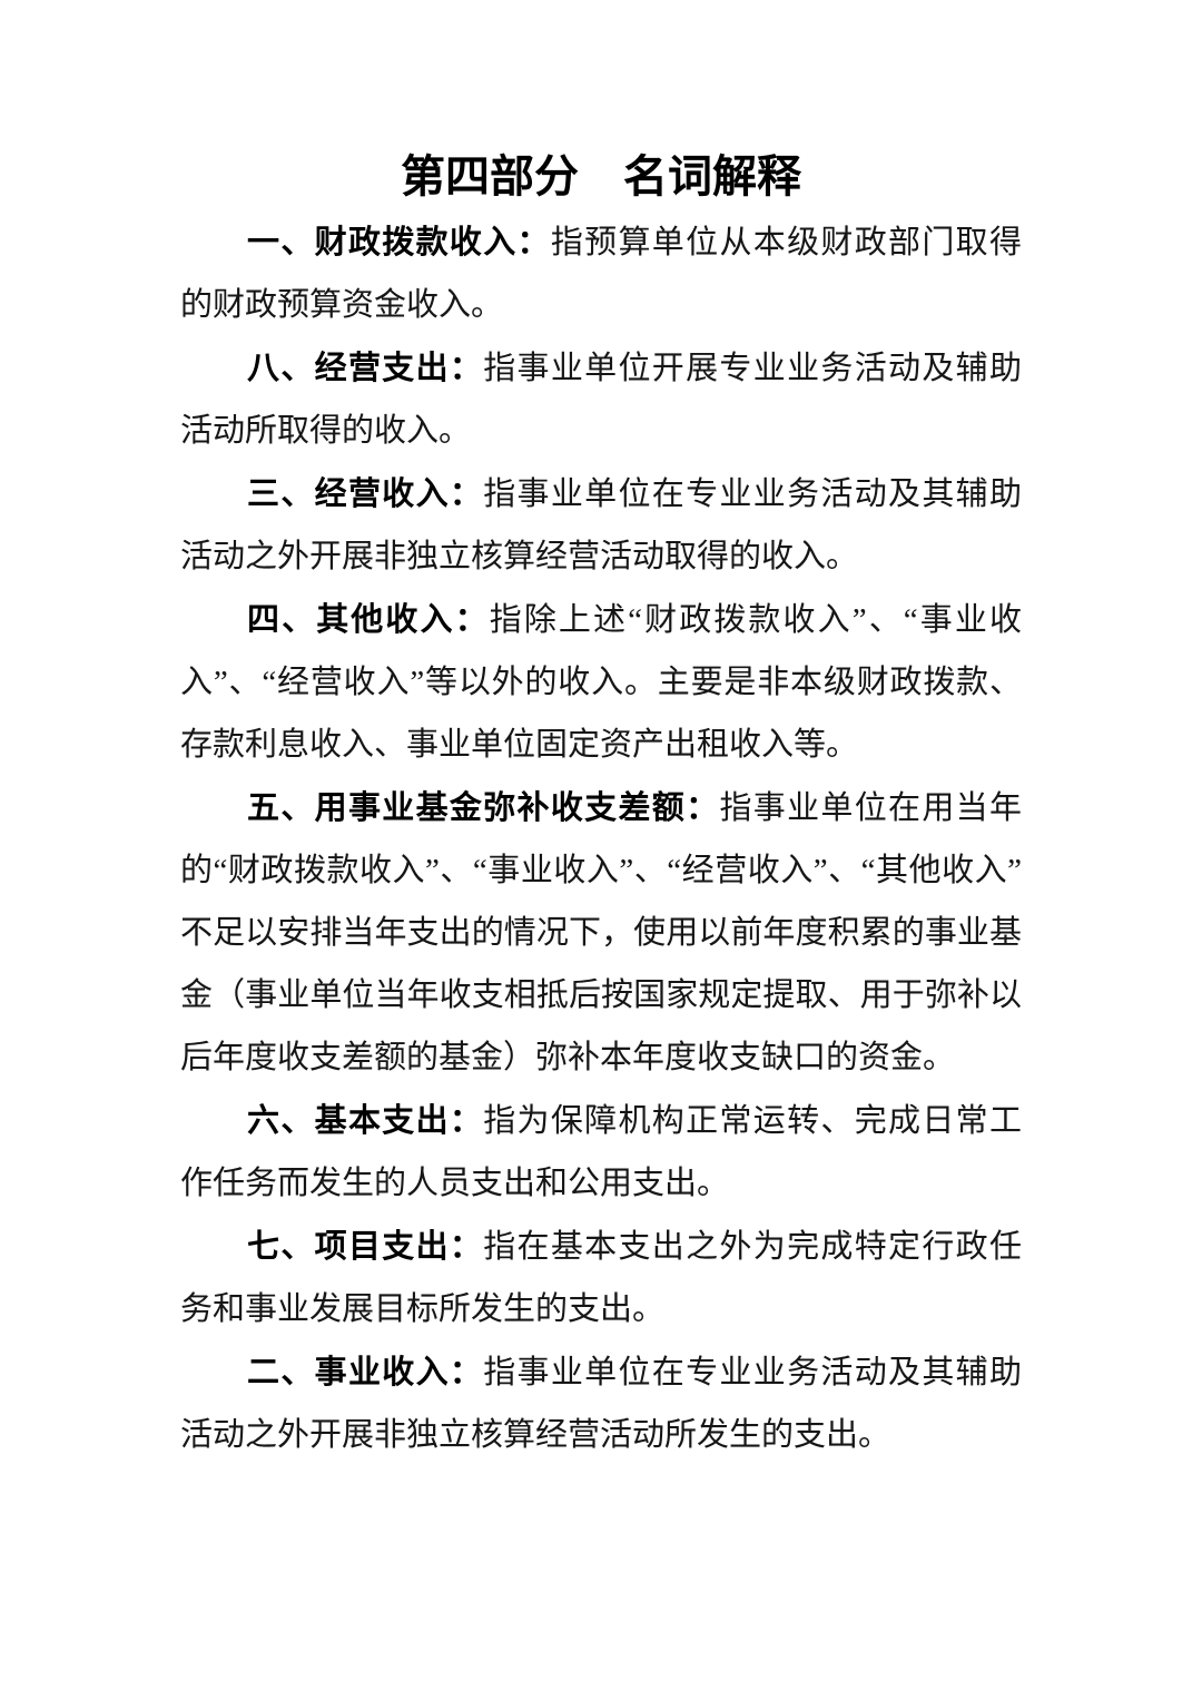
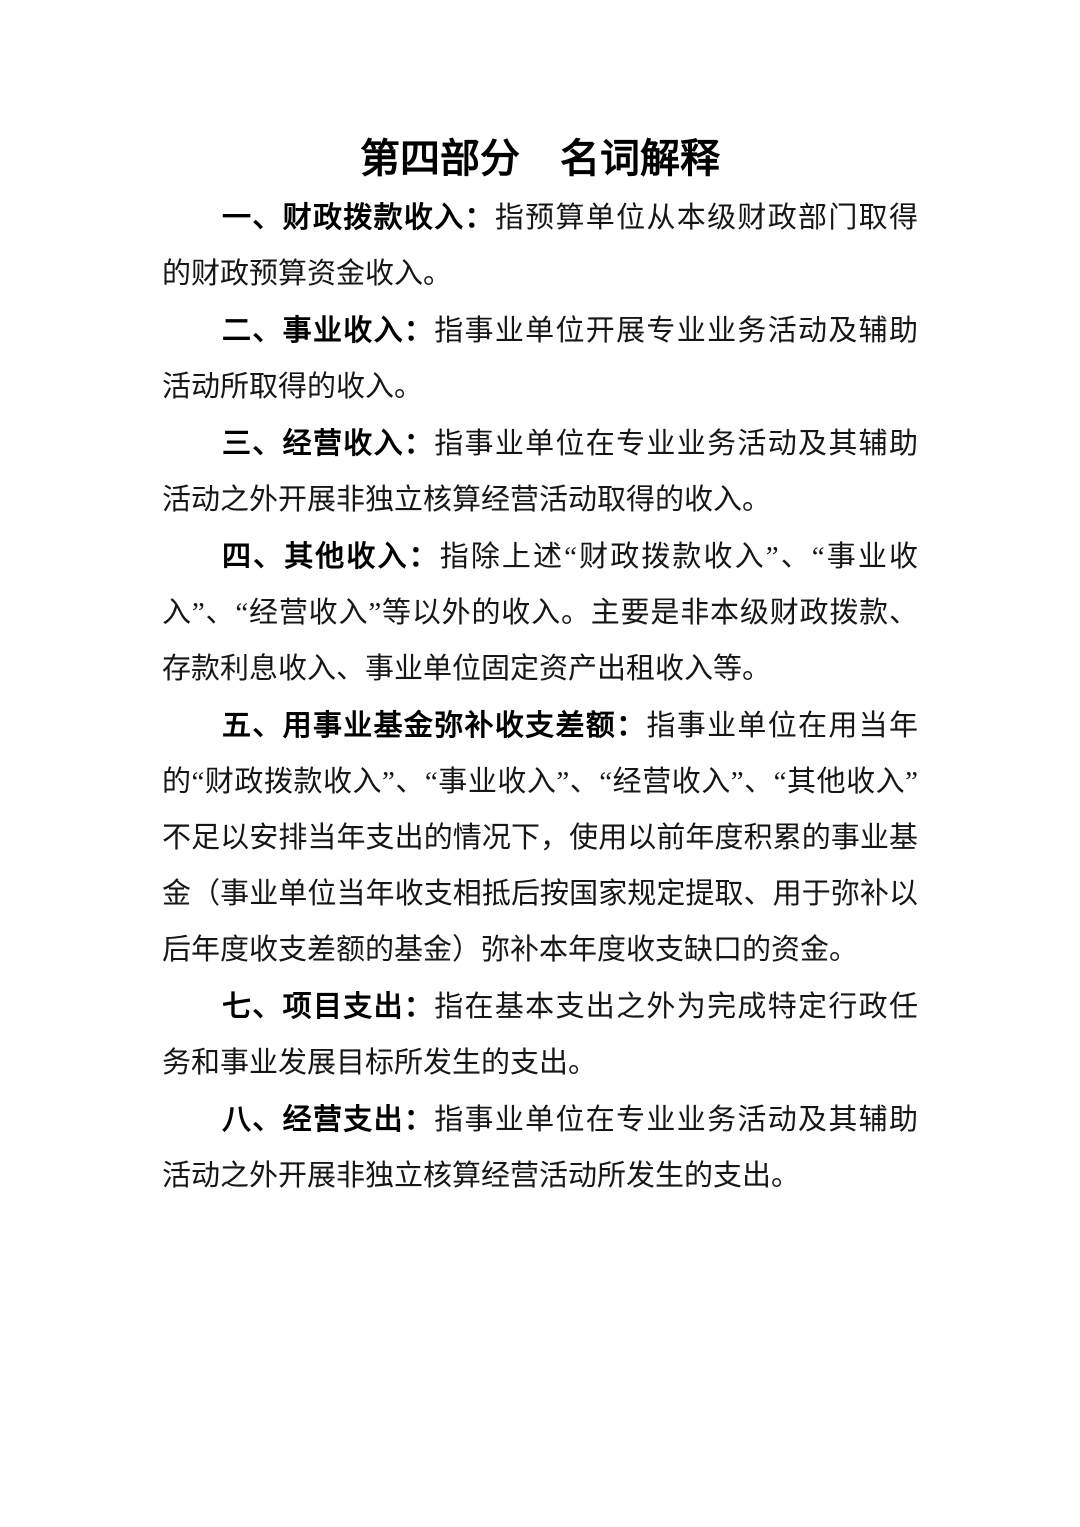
  第四部分 名词解释
  一、财政拨款收入：指预算单位从本级财政部门取得的财政预算资金收入。
- 八、经营支出：指事业单位开展专业业务活动及辅助活动所取得的收入。
+ 二、事业收入：指事业单位开展专业业务活动及辅助活动所取得的收入。
  三、经营收入：指事业单位在专业业务活动及其辅助活动之外开展非独立核算经营活动取得的收入。
  四、其他收入：指除上述“财政拨款收入”、“事业收入”、“经营收入”等以外的收入。主要是非本级财政拨款、存款利息收入、事业单位固定资产出租收入等。
  五、用事业基金弥补收支差额：指事业单位在用当年的“财政拨款收入”、“事业收入”、“经营收入”、“其他收入”不足以安排当年支出的情况下，使用以前年度积累的事业基金（事业单位当年收支相抵后按国家规定提取、用于弥补以后年度收支差额的基金）弥补本年度收支缺口的资金。
- 六、基本支出：指为保障机构正常运转、完成日常工作任务而发生的人员支出和公用支出。
  七、项目支出：指在基本支出之外为完成特定行政任务和事业发展目标所发生的支出。
- 二、事业收入：指事业单位在专业业务活动及其辅助活动之外开展非独立核算经营活动所发生的支出。
+ 八、经营支出：指事业单位在专业业务活动及其辅助活动之外开展非独立核算经营活动所发生的支出。
